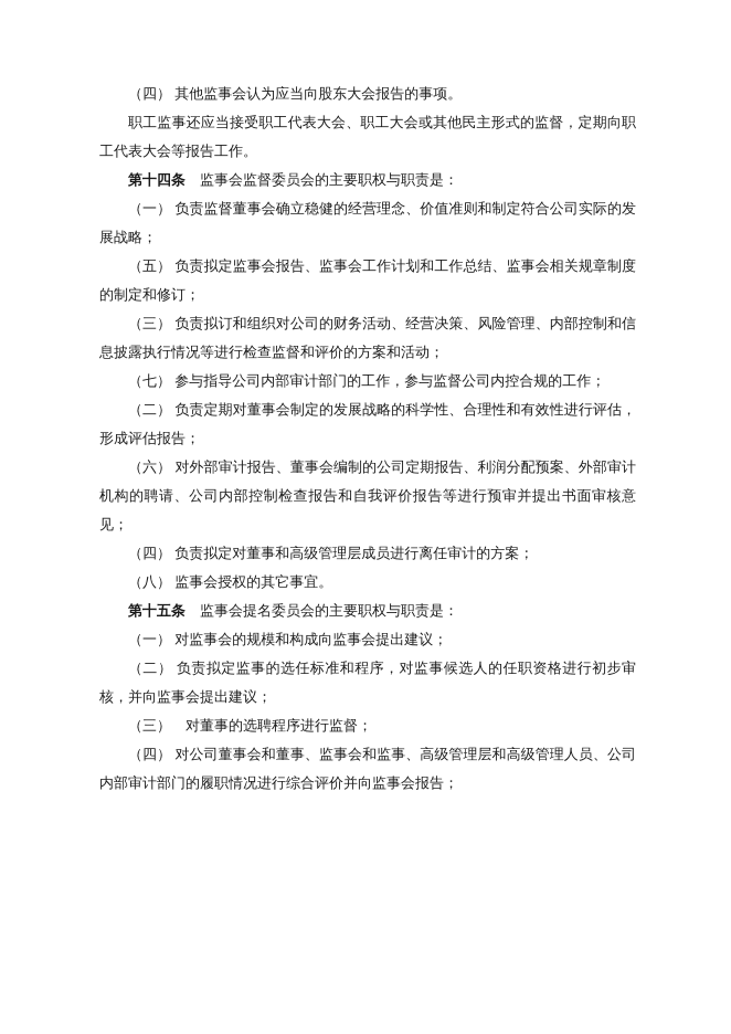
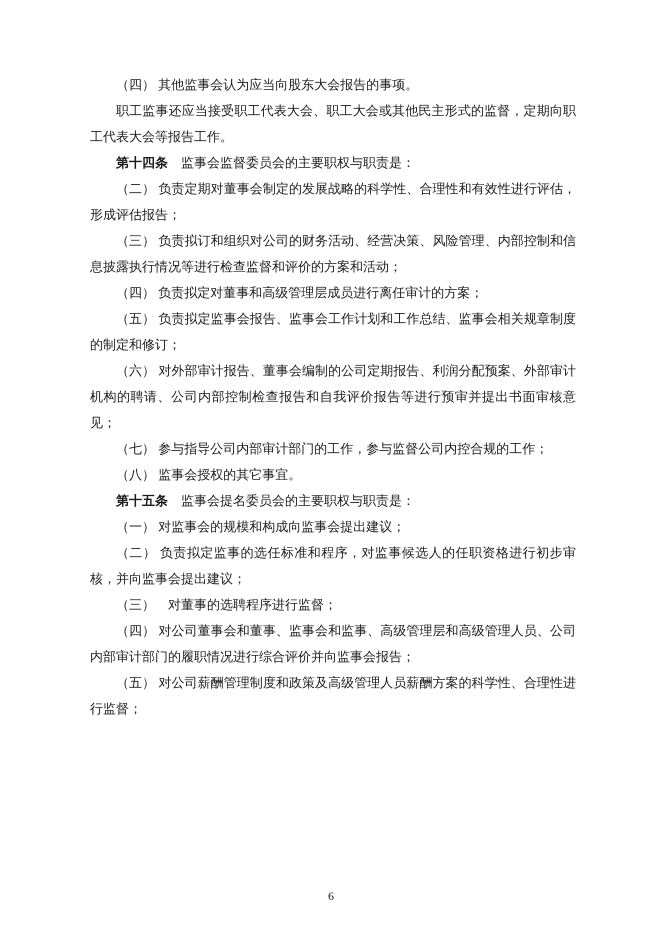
  （四） 其他监事会认为应当向股东大会报告的事项。
  职工监事还应当接受职工代表大会、职工大会或其他民主形式的监督，定期向职工代表大会等报告工作。
  第十四条 监事会监督委员会的主要职权与职责是：
- （一） 负责监督董事会确立稳健的经营理念、价值准则和制定符合公司实际的发展战略；
- （五） 负责拟定监事会报告、监事会工作计划和工作总结、监事会相关规章制度的制定和修订；
+ （二） 负责定期对董事会制定的发展战略的科学性、合理性和有效性进行评估，形成评估报告；
  （三） 负责拟订和组织对公司的财务活动、经营决策、风险管理、内部控制和信息披露执行情况等进行检查监督和评价的方案和活动；
- （七） 参与指导公司内部审计部门的工作，参与监督公司内控合规的工作；
+ （四） 负责拟定对董事和高级管理层成员进行离任审计的方案；
- （二） 负责定期对董事会制定的发展战略的科学性、合理性和有效性进行评估，形成评估报告；
+ （五） 负责拟定监事会报告、监事会工作计划和工作总结、监事会相关规章制度的制定和修订；
  （六） 对外部审计报告、董事会编制的公司定期报告、利润分配预案、外部审计机构的聘请、公司内部控制检查报告和自我评价报告等进行预审并提出书面审核意见；
- （四） 负责拟定对董事和高级管理层成员进行离任审计的方案；
+ （七） 参与指导公司内部审计部门的工作，参与监督公司内控合规的工作；
  （八） 监事会授权的其它事宜。
  第十五条 监事会提名委员会的主要职权与职责是：
  （一） 对监事会的规模和构成向监事会提出建议；
  （二） 负责拟定监事的选任标准和程序，对监事候选人的任职资格进行初步审核，并向监事会提出建议；
  （三） 对董事的选聘程序进行监督；
  （四） 对公司董事会和董事、监事会和监事、高级管理层和高级管理人员、公司内部审计部门的履职情况进行综合评价并向监事会报告；
+ （五） 对公司薪酬管理制度和政策及高级管理人员薪酬方案的科学性、合理性进行监督；
+ 6
